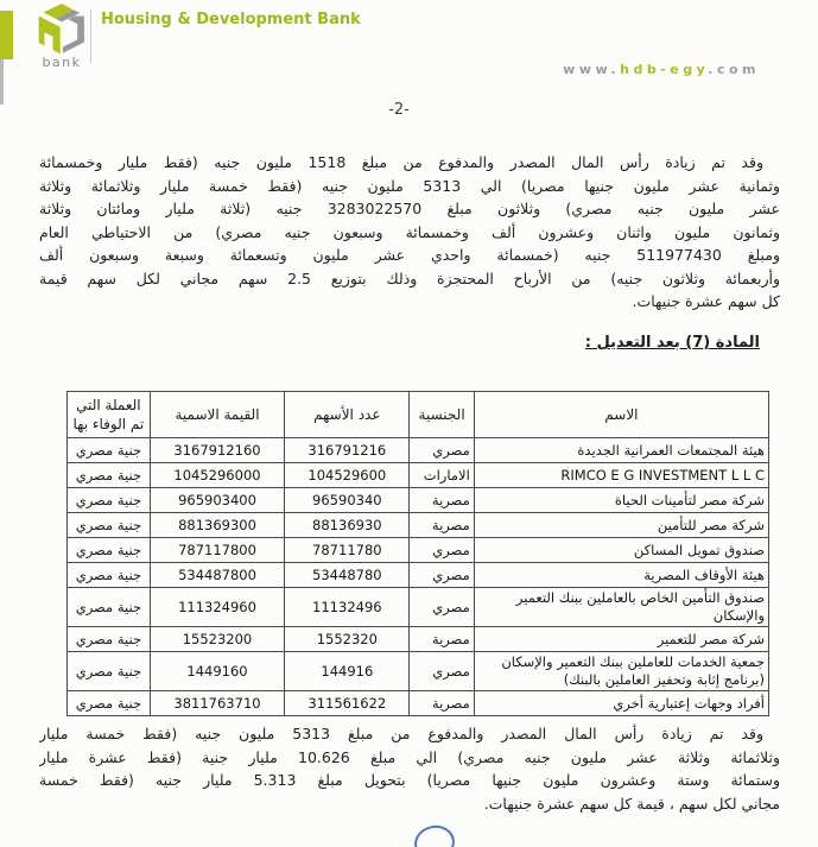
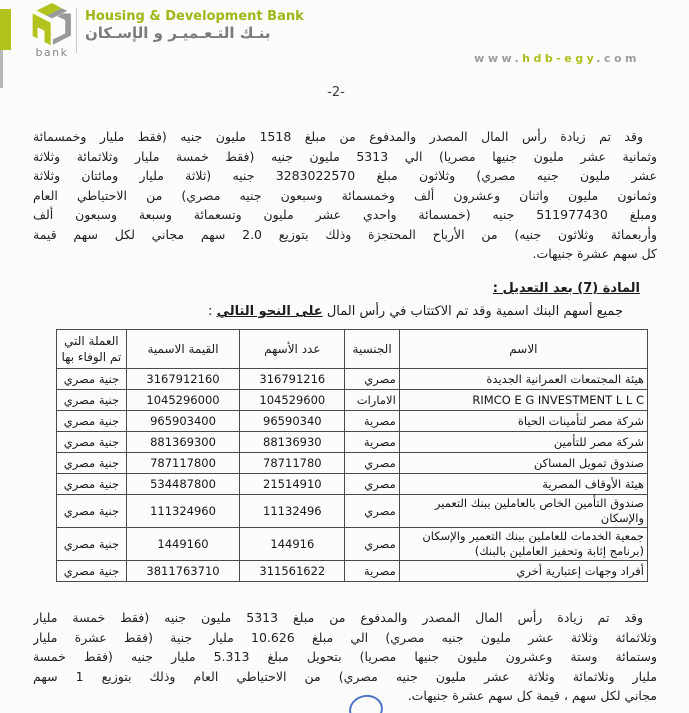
  bank
  Housing & Development Bank
+ بنـك التـعـميـر و الإسـكان
  www.hdb-egy.com
  -2-
  وقد تم زيادة رأس المال المصدر والمدفوع من مبلغ 1518 مليون جنيه (فقط مليار وخمسمائة
  وثمانية عشر مليون جنيها مصريا) الي 5313 مليون جنيه (فقط خمسة مليار وثلاثمائة وثلاثة
  عشر مليون جنيه مصري) وثلاثون مبلغ 3283022570 جنيه (ثلاثة مليار ومائتان وثلاثة
  وثمانون مليون واثنان وعشرون ألف وخمسمائة وسبعون جنيه مصري) من الاحتياطي العام
  ومبلغ 511977430 جنيه (خمسمائة واحدي عشر مليون وتسعمائة وسبعة وسبعون ألف
- وأربعمائة وثلاثون جنيه) من الأرباح المحتجزة وذلك بتوزيع 2.5 سهم مجاني لكل سهم قيمة
+ وأربعمائة وثلاثون جنيه) من الأرباح المحتجزة وذلك بتوزيع 2.0 سهم مجاني لكل سهم قيمة
  كل سهم عشرة جنيهات.
  المادة (7) بعد التعديل :
+ جميع أسهم البنك اسمية وقد تم الاكتتاب في رأس المال على النحو التالي :
  الاسم	الجنسية	عدد الأسهم	القيمة الاسمية	العملة التي تم الوفاء بها
  هيئة المجتمعات العمرانية الجديدة	مصري	316791216	3167912160	جنية مصري
  RIMCO E G INVESTMENT L L C	الامارات	104529600	1045296000	جنية مصري
  شركة مصر لتأمينات الحياة	مصرية	96590340	965903400	جنية مصري
  شركة مصر للتأمين	مصرية	88136930	881369300	جنية مصري
  صندوق تمويل المساكن	مصري	78711780	787117800	جنية مصري
- هيئة الأوقاف المصرية	مصري	53448780	534487800	جنية مصري
+ هيئة الأوقاف المصرية	مصري	21514910	534487800	جنية مصري
  صندوق التأمين الخاص بالعاملين ببنك التعمير والإسكان	مصري	11132496	111324960	جنية مصري
- شركة مصر للتعمير	مصرية	1552320	15523200	جنية مصري
  جمعية الخدمات للعاملين ببنك التعمير والإسكان (برنامج إثابة وتحفيز العاملين بالبنك)	مصري	144916	1449160	جنية مصري
  أفراد وجهات إعتبارية أخري	مصرية	311561622	3811763710	جنية مصري
  وقد تم زيادة رأس المال المصدر والمدفوع من مبلغ 5313 مليون جنيه (فقط خمسة مليار
  وثلاثمائة وثلاثة عشر مليون جنيه مصري) الي مبلغ 10.626 مليار جنية (فقط عشرة مليار
  وستمائة وستة وعشرون مليون جنيها مصريا) بتحويل مبلغ 5.313 مليار جنيه (فقط خمسة
+ مليار وثلاثمائة وثلاثة عشر مليون جنيه مصري) من الاحتياطي العام وذلك بتوزيع 1 سهم
  مجاني لكل سهم ، قيمة كل سهم عشرة جنيهات.
